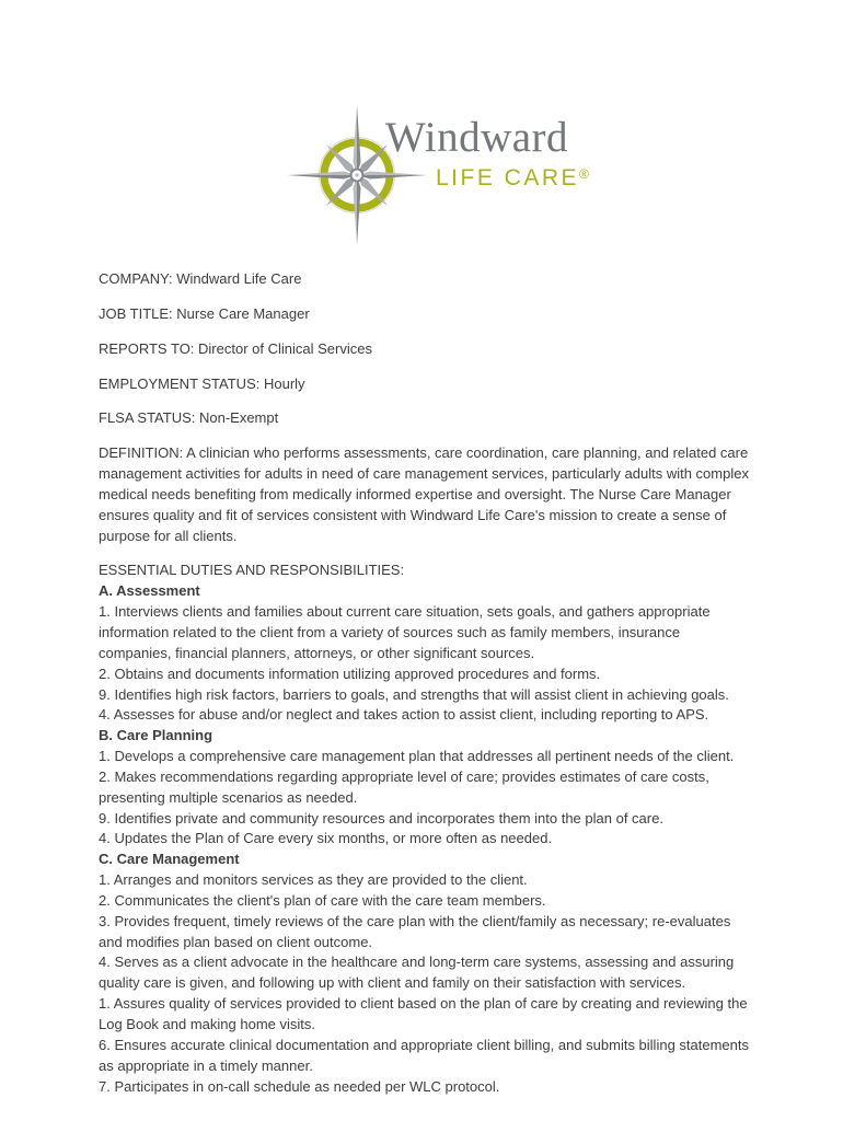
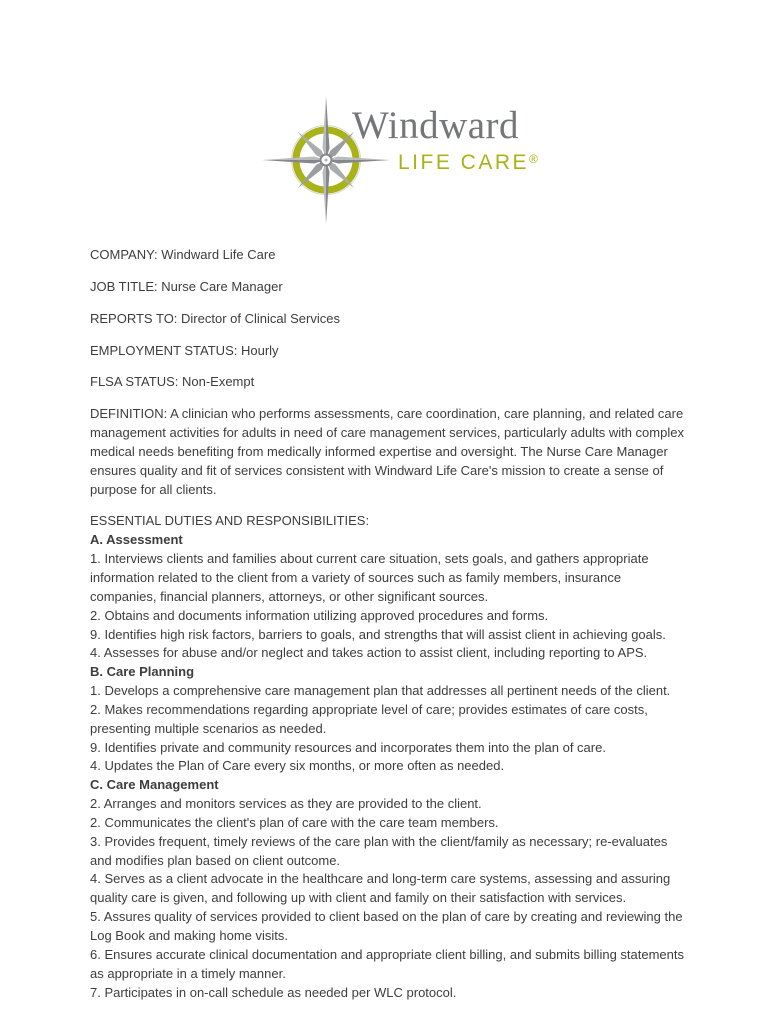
  Windward
  LIFE CARE®
  COMPANY: Windward Life Care
  JOB TITLE: Nurse Care Manager
  REPORTS TO: Director of Clinical Services
  EMPLOYMENT STATUS: Hourly
  FLSA STATUS: Non-Exempt
  DEFINITION: A clinician who performs assessments, care coordination, care planning, and related care management activities for adults in need of care management services, particularly adults with complex medical needs benefiting from medically informed expertise and oversight. The Nurse Care Manager ensures quality and fit of services consistent with Windward Life Care's mission to create a sense of purpose for all clients.
  ESSENTIAL DUTIES AND RESPONSIBILITIES:
  A. Assessment
  1. Interviews clients and families about current care situation, sets goals, and gathers appropriate information related to the client from a variety of sources such as family members, insurance companies, financial planners, attorneys, or other significant sources.
  2. Obtains and documents information utilizing approved procedures and forms.
  9. Identifies high risk factors, barriers to goals, and strengths that will assist client in achieving goals.
  4. Assesses for abuse and/or neglect and takes action to assist client, including reporting to APS.
  B. Care Planning
  1. Develops a comprehensive care management plan that addresses all pertinent needs of the client.
  2. Makes recommendations regarding appropriate level of care; provides estimates of care costs, presenting multiple scenarios as needed.
  9. Identifies private and community resources and incorporates them into the plan of care.
  4. Updates the Plan of Care every six months, or more often as needed.
  C. Care Management
- 1. Arranges and monitors services as they are provided to the client.
+ 2. Arranges and monitors services as they are provided to the client.
  2. Communicates the client's plan of care with the care team members.
  3. Provides frequent, timely reviews of the care plan with the client/family as necessary; re-evaluates and modifies plan based on client outcome.
  4. Serves as a client advocate in the healthcare and long-term care systems, assessing and assuring quality care is given, and following up with client and family on their satisfaction with services.
- 1. Assures quality of services provided to client based on the plan of care by creating and reviewing the Log Book and making home visits.
+ 5. Assures quality of services provided to client based on the plan of care by creating and reviewing the Log Book and making home visits.
  6. Ensures accurate clinical documentation and appropriate client billing, and submits billing statements as appropriate in a timely manner.
  7. Participates in on-call schedule as needed per WLC protocol.
